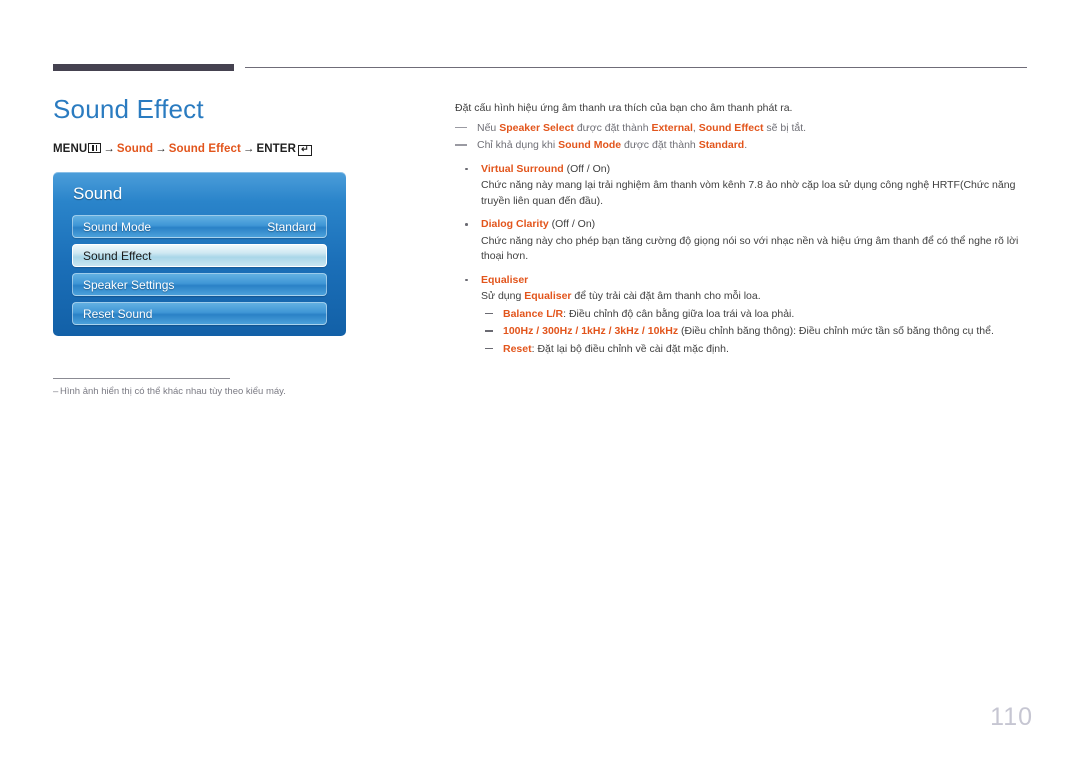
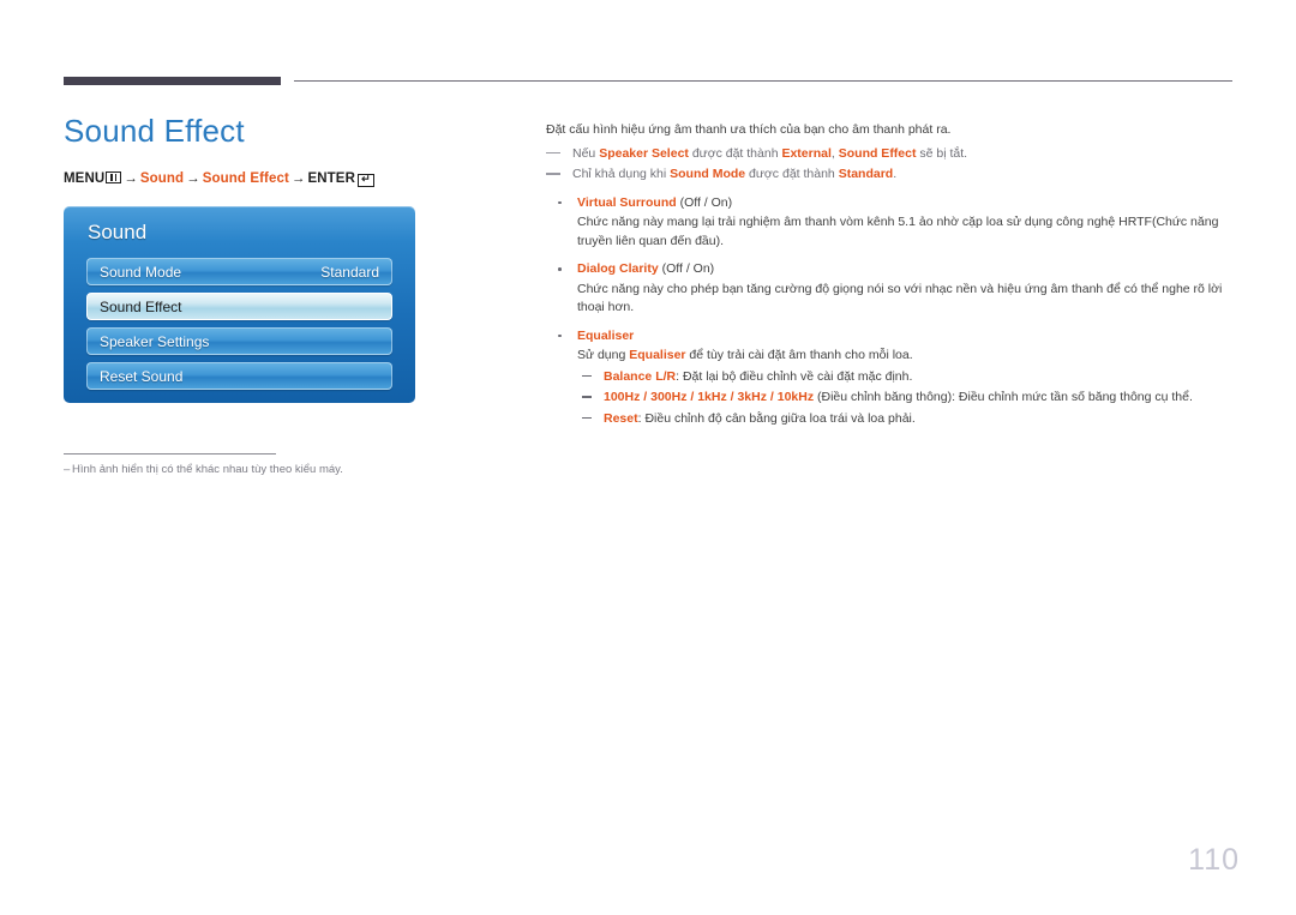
  Sound Effect
  MENU → Sound → Sound Effect → ENTER ↵
  Sound
  Sound Mode
  Standard
  Sound Effect
  Speaker Settings
  Reset Sound
  – Hình ảnh hiển thị có thể khác nhau tùy theo kiểu máy.
  Đặt cấu hình hiệu ứng âm thanh ưa thích của bạn cho âm thanh phát ra.
  Nếu Speaker Select được đặt thành External, Sound Effect sẽ bị tắt.
  Chỉ khả dụng khi Sound Mode được đặt thành Standard.
  Virtual Surround (Off / On)
- Chức năng này mang lại trải nghiệm âm thanh vòm kênh 7.8 ảo nhờ cặp loa sử dụng công nghệ HRTF(Chức năng truyền liên quan đến đầu).
+ Chức năng này mang lại trải nghiệm âm thanh vòm kênh 5.1 ảo nhờ cặp loa sử dụng công nghệ HRTF(Chức năng truyền liên quan đến đầu).
  Dialog Clarity (Off / On)
  Chức năng này cho phép bạn tăng cường độ giọng nói so với nhạc nền và hiệu ứng âm thanh để có thể nghe rõ lời thoại hơn.
  Equaliser
  Sử dụng Equaliser để tùy trải cài đặt âm thanh cho mỗi loa.
- Balance L/R: Điều chỉnh độ cân bằng giữa loa trái và loa phải.
+ Balance L/R: Đặt lại bộ điều chỉnh về cài đặt mặc định.
  100Hz / 300Hz / 1kHz / 3kHz / 10kHz (Điều chỉnh băng thông): Điều chỉnh mức tần số băng thông cụ thể.
- Reset: Đặt lại bộ điều chỉnh về cài đặt mặc định.
+ Reset: Điều chỉnh độ cân bằng giữa loa trái và loa phải.
  110
